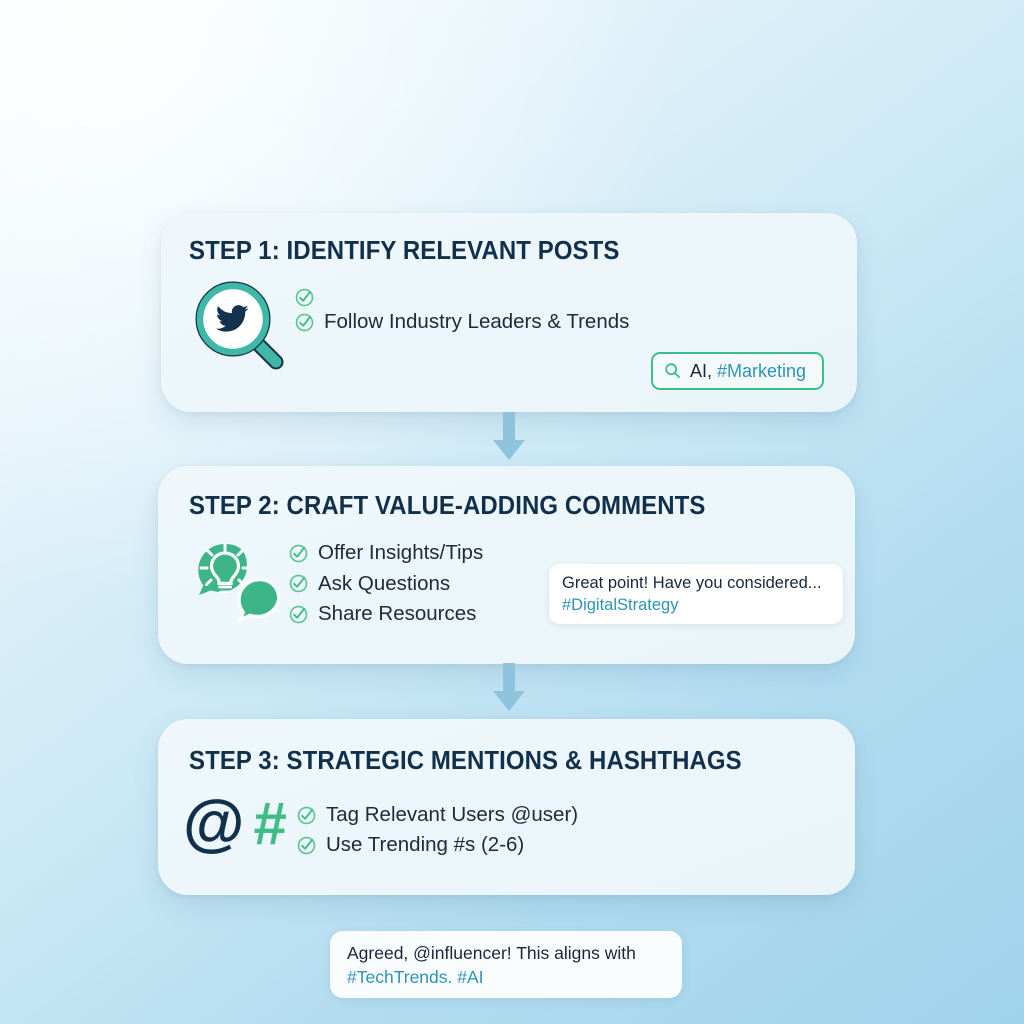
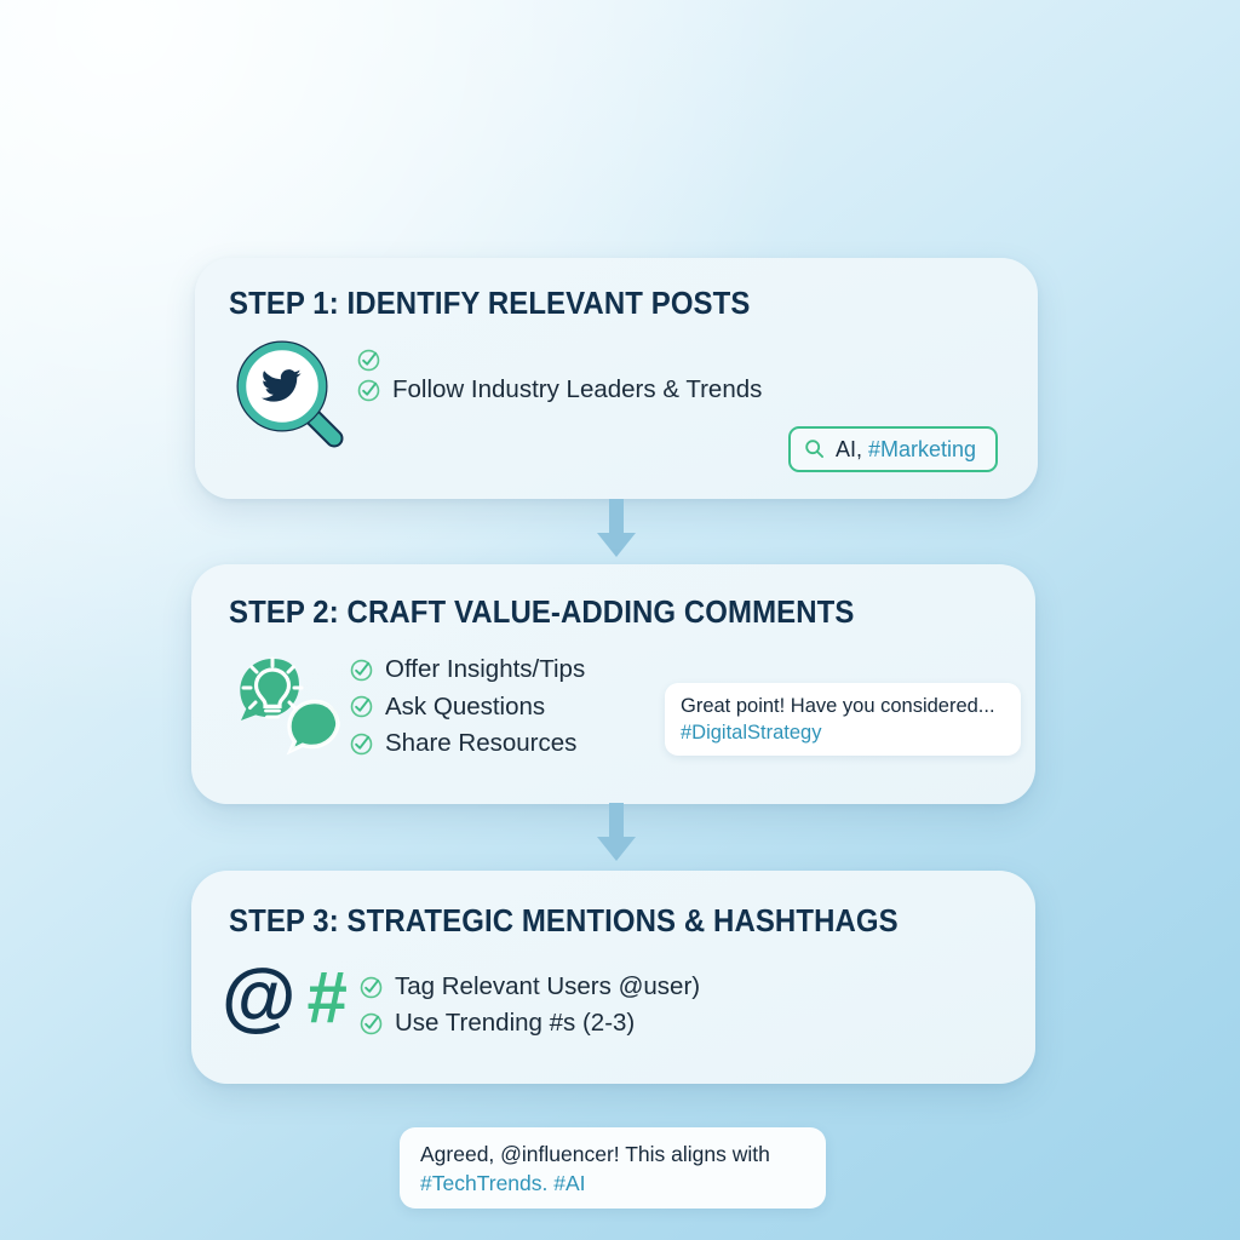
  STEP 1: IDENTIFY RELEVANT POSTS
  Follow Industry Leaders & Trends
  AI, #Marketing
  STEP 2: CRAFT VALUE-ADDING COMMENTS
  Offer Insights/Tips
  Ask Questions
  Share Resources
  Great point! Have you considered...
  #DigitalStrategy
  STEP 3: STRATEGIC MENTIONS & HASHTHAGS
  Tag Relevant Users @user)
- Use Trending #s (2-6)
+ Use Trending #s (2-3)
  @
  #
  Agreed, @influencer! This aligns with
  #TechTrends. #AI
